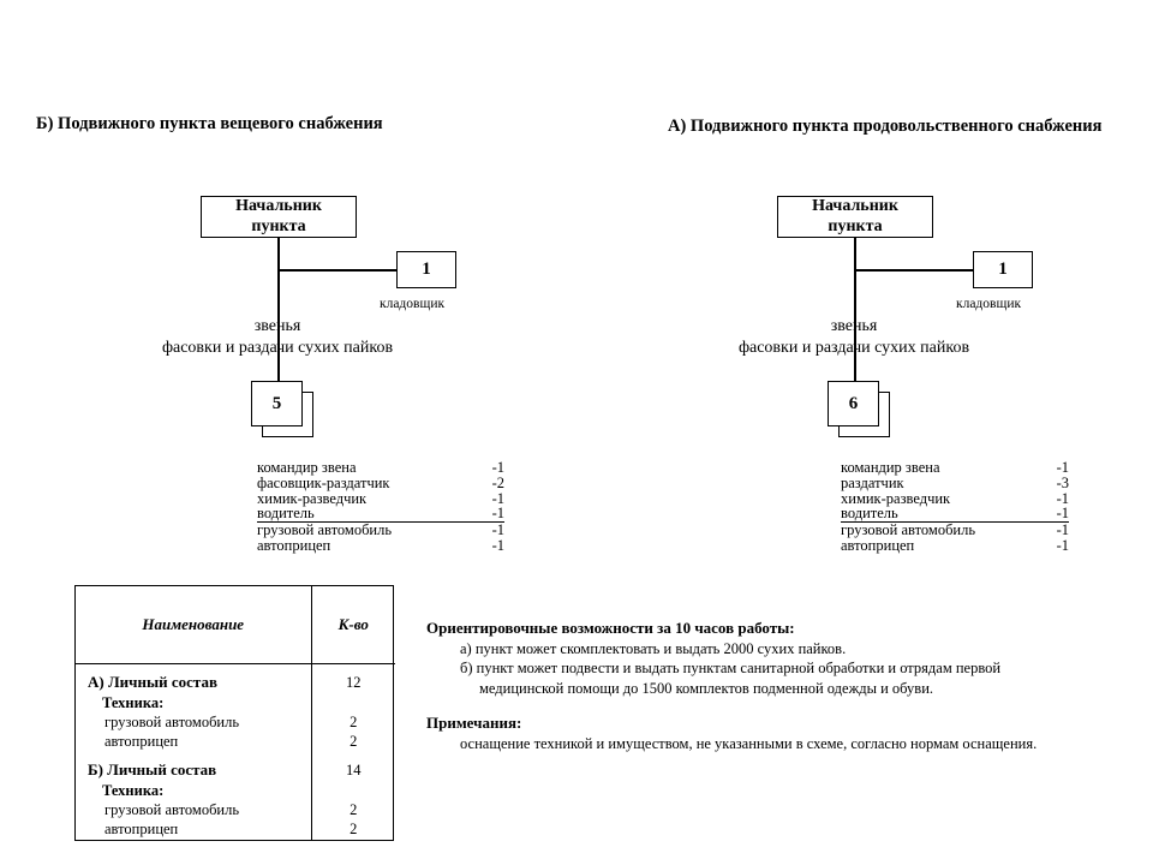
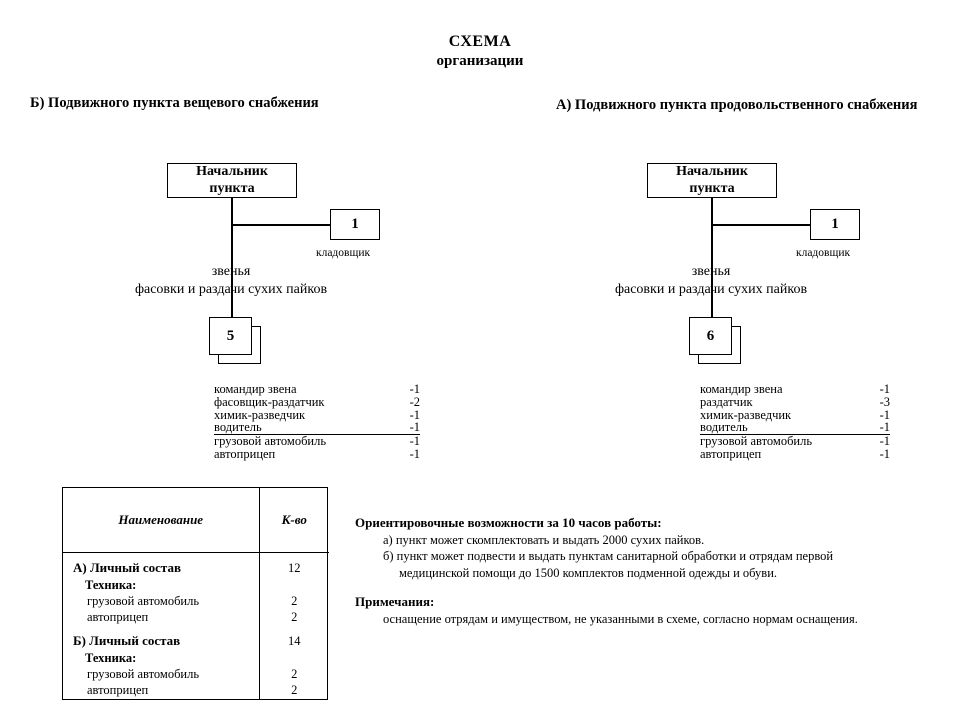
+ СХЕМА
+ организации
  Б) Подвижного пункта вещевого снабжения
  Начальник
  пункта
  1
  кладовщик
  звенья
  фасовки и раздачи сухих пайков
  5
  командир звена
  -1
  фасовщик-раздатчик
  -2
  химик-разведчик
  -1
  водитель
  -1
  грузовой автомобиль
  -1
  автоприцеп
  -1
  А) Подвижного пункта продовольственного снабжения
  Начальник
  пункта
  1
  кладовщик
  звенья
  фасовки и раздачи сухих пайков
  6
  командир звена
  -1
  раздатчик
  -3
  химик-разведчик
  -1
  водитель
  -1
  грузовой автомобиль
  -1
  автоприцеп
  -1
  Наименование	К-во
  А) Личный составТехника:грузовой автомобильавтоприцеп	1222
  Б) Личный составТехника:грузовой автомобильавтоприцеп	1422
  Ориентировочные возможности за 10 часов работы:
  а) пункт может скомплектовать и выдать 2000 сухих пайков.
  б) пункт может подвести и выдать пунктам санитарной обработки и отрядам первой
  медицинской помощи до 1500 комплектов подменной одежды и обуви.
  Примечания:
- оснащение техникой и имуществом, не указанными в схеме, согласно нормам оснащения.
+ оснащение отрядам и имуществом, не указанными в схеме, согласно нормам оснащения.
